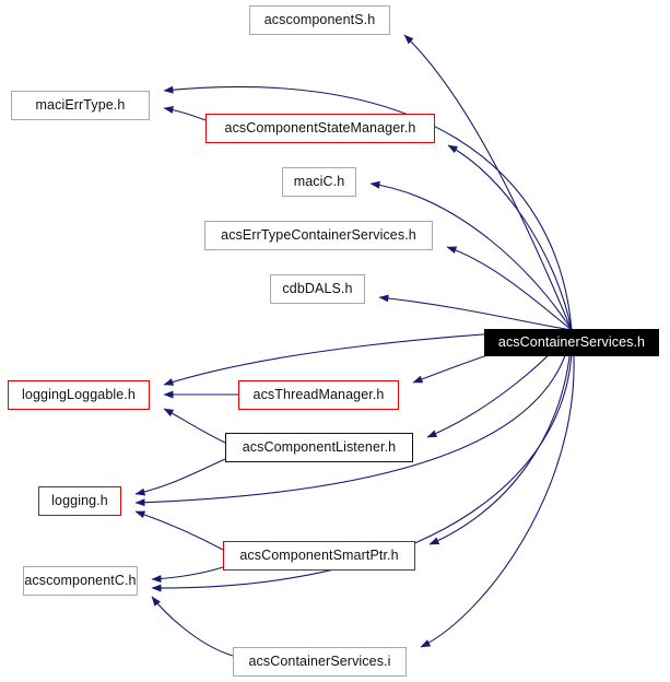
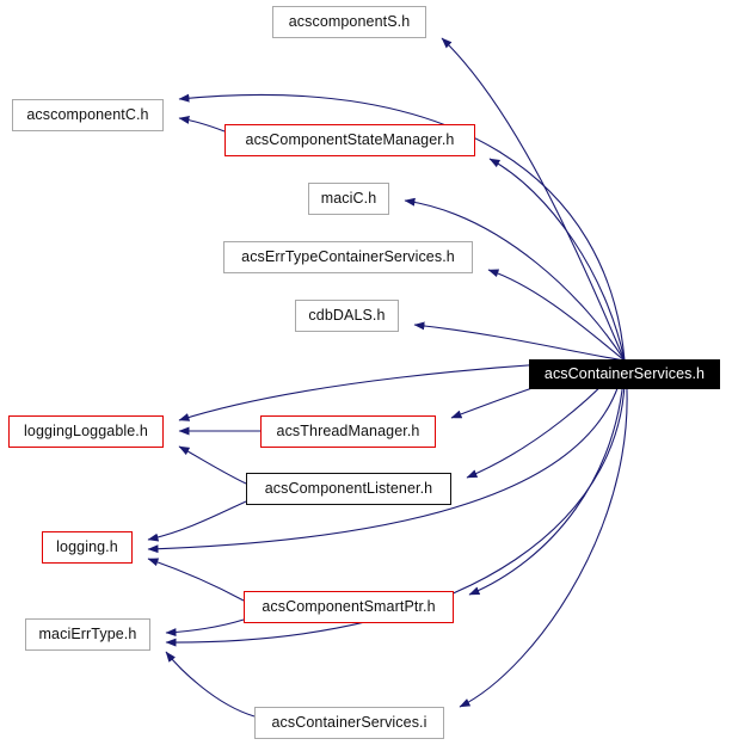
  acscomponentS.h
- maciErrType.h
+ acscomponentC.h
  acsComponentStateManager.h
  maciC.h
  acsErrTypeContainerServices.h
  cdbDALS.h
  acsContainerServices.h
  loggingLoggable.h
  acsThreadManager.h
  acsComponentListener.h
  logging.h
  acsComponentSmartPtr.h
- acscomponentC.h
+ maciErrType.h
  acsContainerServices.i
